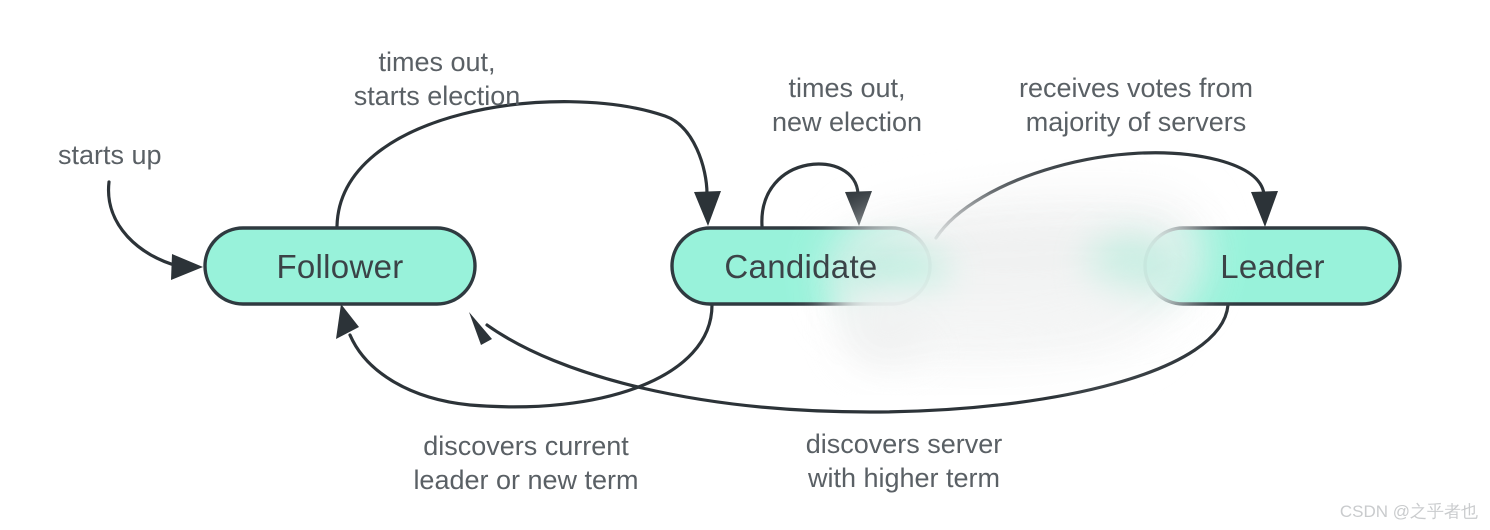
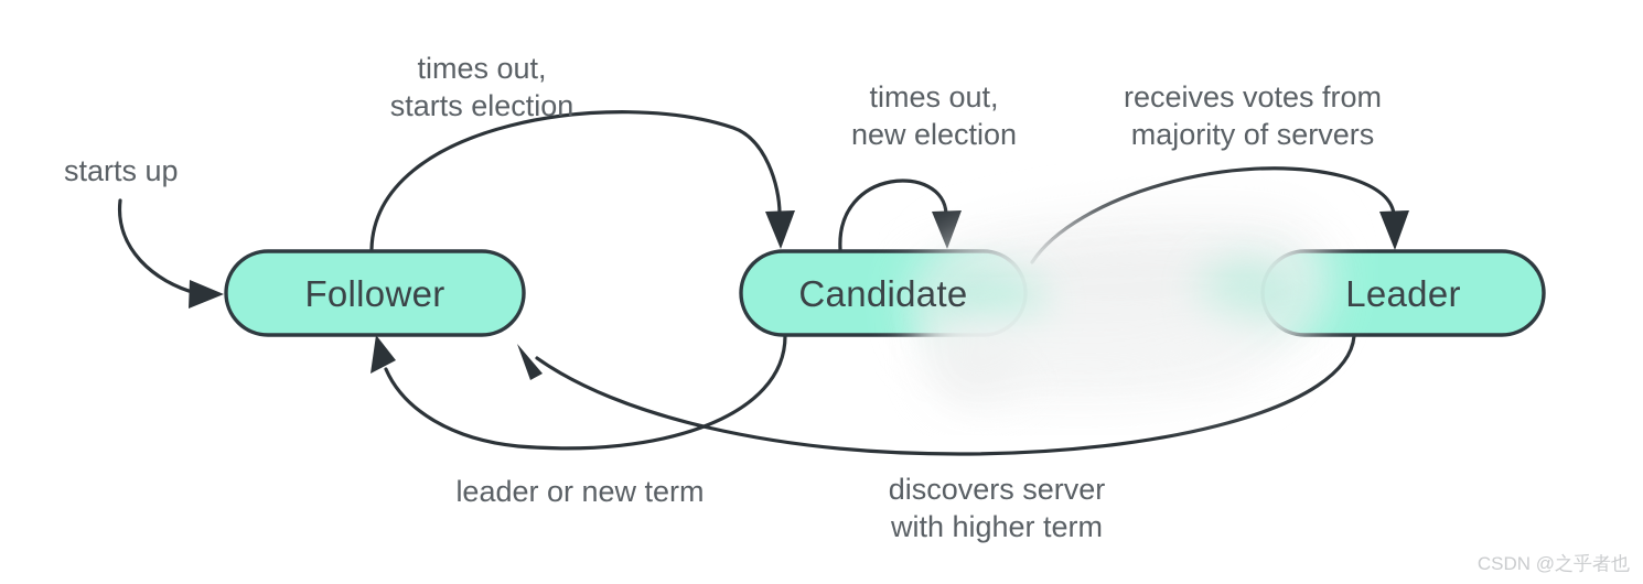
  Follower
  Candidate
  Leader
  starts up
  times out,
  starts election
  times out,
  new election
  receives votes from
  majority of servers
- discovers current
  leader or new term
  discovers server
  with higher term
  CSDN @之乎者也
